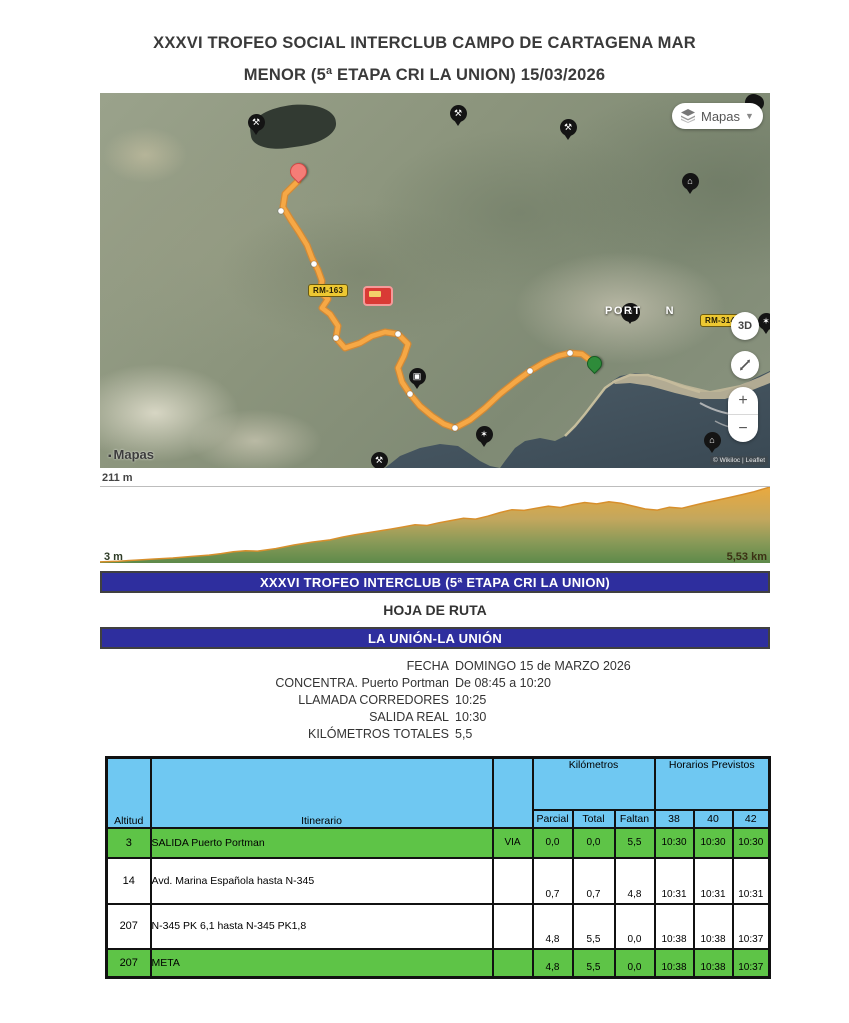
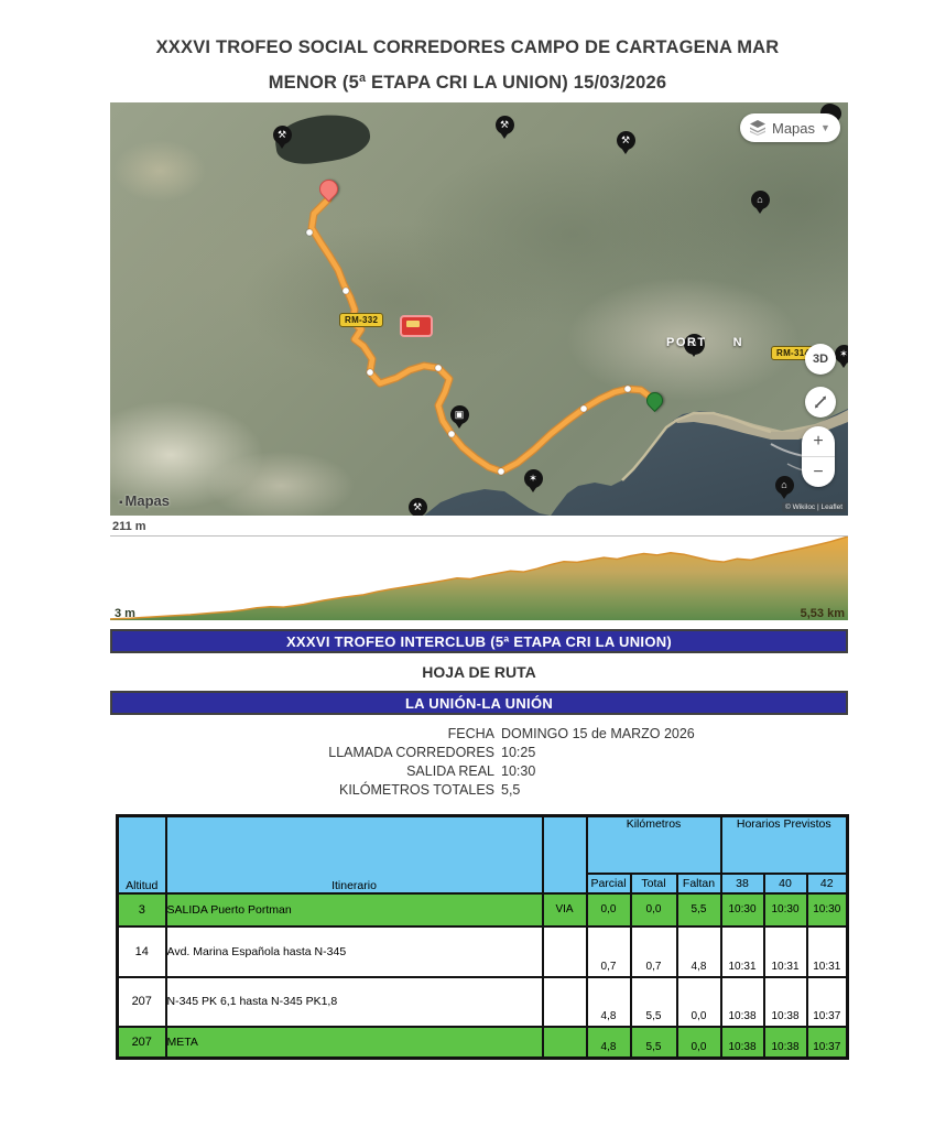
- XXXVI TROFEO SOCIAL INTERCLUB CAMPO DE CARTAGENA MAR
+ XXXVI TROFEO SOCIAL CORREDORES CAMPO DE CARTAGENA MAR
  MENOR (5ª ETAPA CRI LA UNION) 15/03/2026
  ⚒
  ⚒
  ⚒
  ⌂
  ▣
  ✶
  ⚒
  ⌂
  ✶
  ⌂
  PORT
  N
- RM-163
+ RM-332
  RM-31
  Mapas
  ▼
  3D
  +
  −
  ▪ Mapas
  211 m
  3 m
  5,53 km
  XXXVI TROFEO INTERCLUB (5ª ETAPA CRI LA UNION)
  HOJA DE RUTA
  LA UNIÓN-LA UNIÓN
  FECHA
  DOMINGO 15 de MARZO 2026
- CONCENTRA. Puerto Portman
- De 08:45 a 10:20
  LLAMADA CORREDORES
  10:25
  SALIDA REAL
  10:30
  KILÓMETROS TOTALES
  5,5
  Altitud	Itinerario		Kilómetros	Horarios Previstos
  Parcial	Total	Faltan	38	40	42
  3	SALIDA Puerto Portman	VIA	0,0	0,0	5,5	10:30	10:30	10:30
  14	Avd. Marina Española hasta N-345		0,7	0,7	4,8	10:31	10:31	10:31
  207	N-345 PK 6,1 hasta N-345 PK1,8		4,8	5,5	0,0	10:38	10:38	10:37
  207	META		4,8	5,5	0,0	10:38	10:38	10:37
